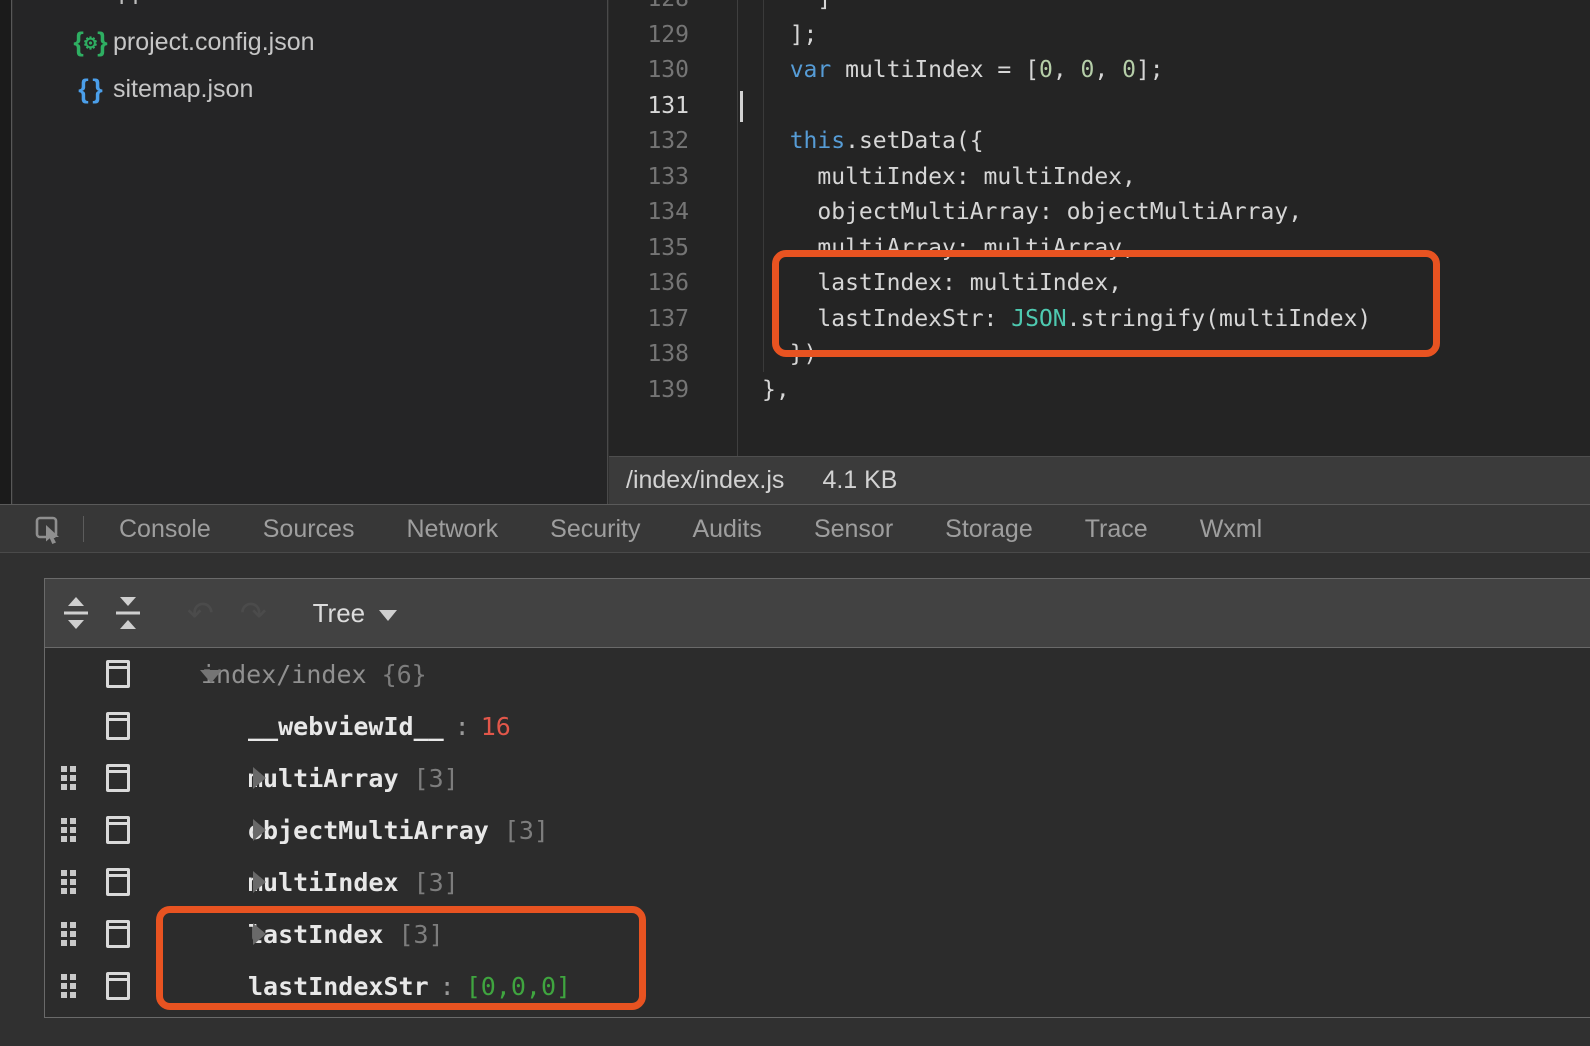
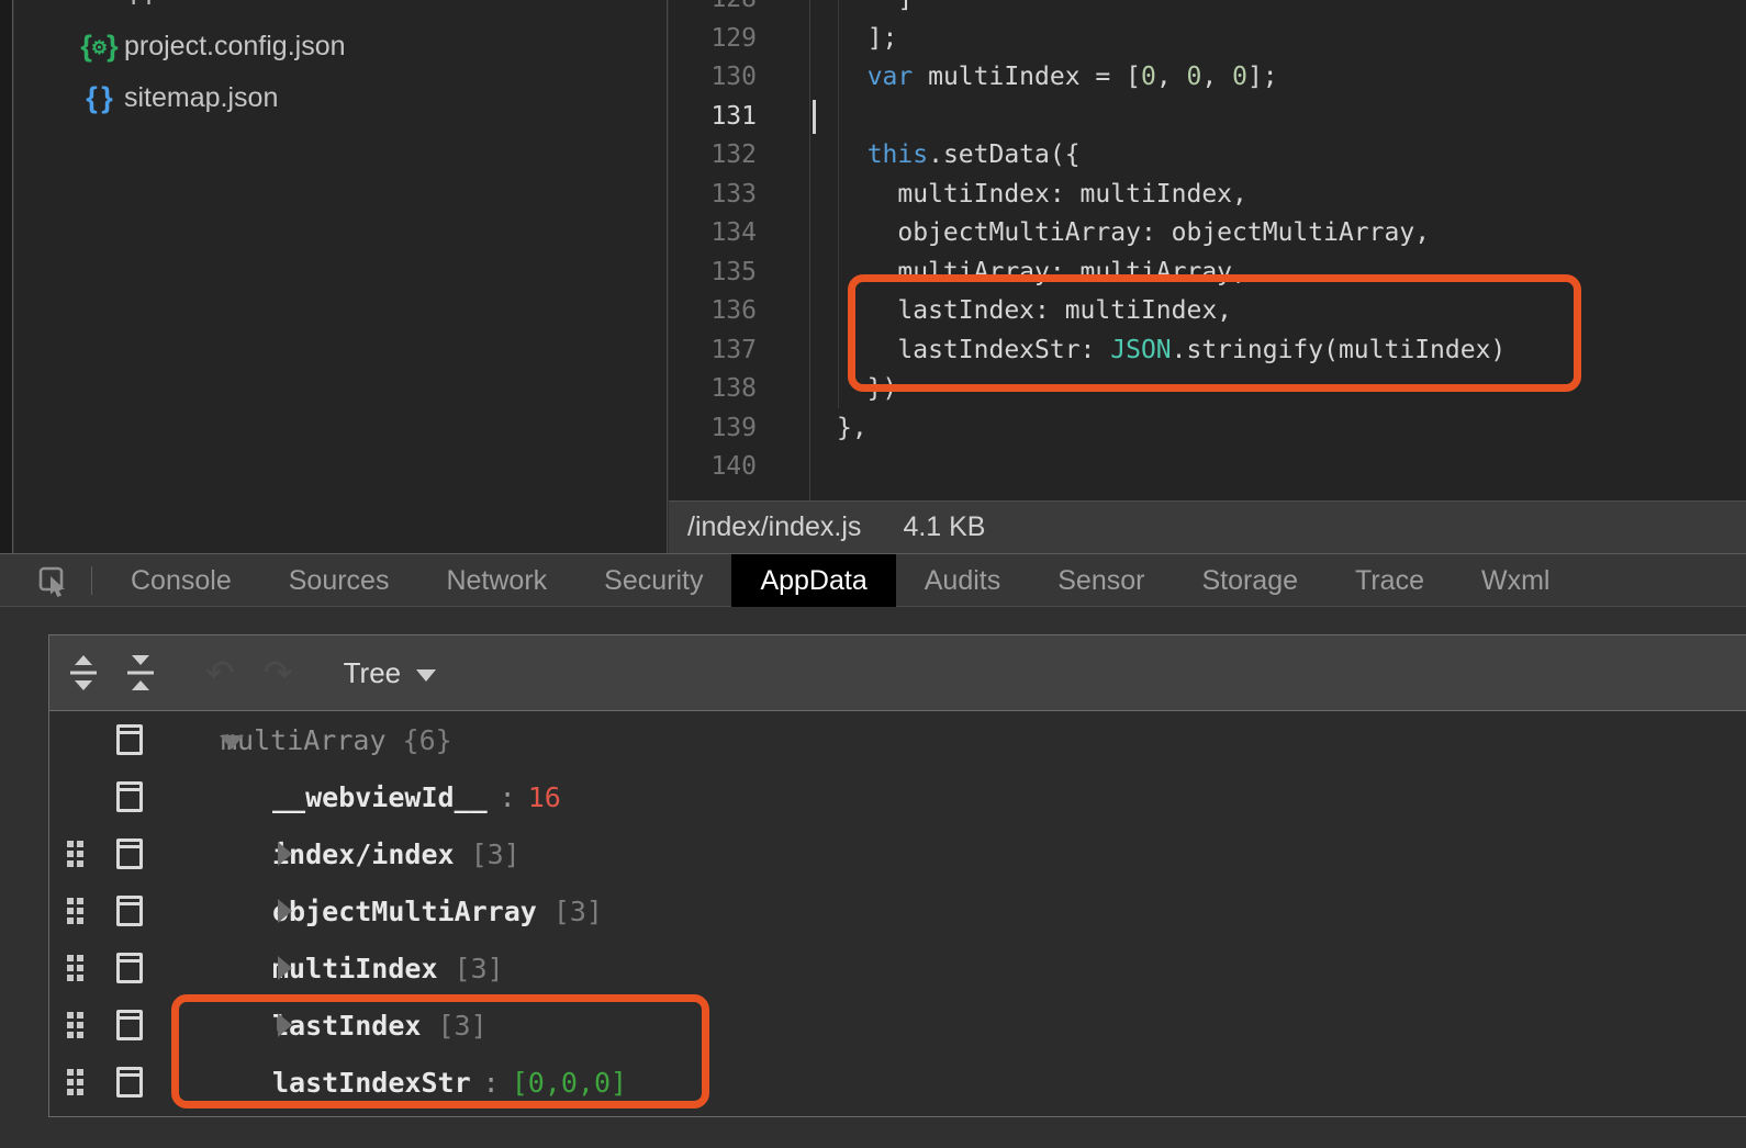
  {⚙}
  project.config.json
  { }
  sitemap.json
  129 ];
  130 var multiIndex = [0, 0, 0];
  131
  132 this.setData({
  133 multiIndex: multiIndex,
  134 objectMultiArray: objectMultiArray,
  135 multiArray: multiArray,
  136 lastIndex: multiIndex,
  137 lastIndexStr: JSON.stringify(multiIndex)
  138 })
  139 },
+ 140
  /index/index.js
  4.1 KB
  Console
  Sources
  Network
  Security
+ AppData
  Audits
  Sensor
  Storage
  Trace
  Wxml
  Tree
- index/index
+ multiArray
  {6}
  __webviewId__
  :
  16
- multiArray
+ index/index
  [3]
  objectMultiArray
  [3]
  multiIndex
  [3]
  lastIndex
  [3]
  lastIndexStr
  :
  [0,0,0]
